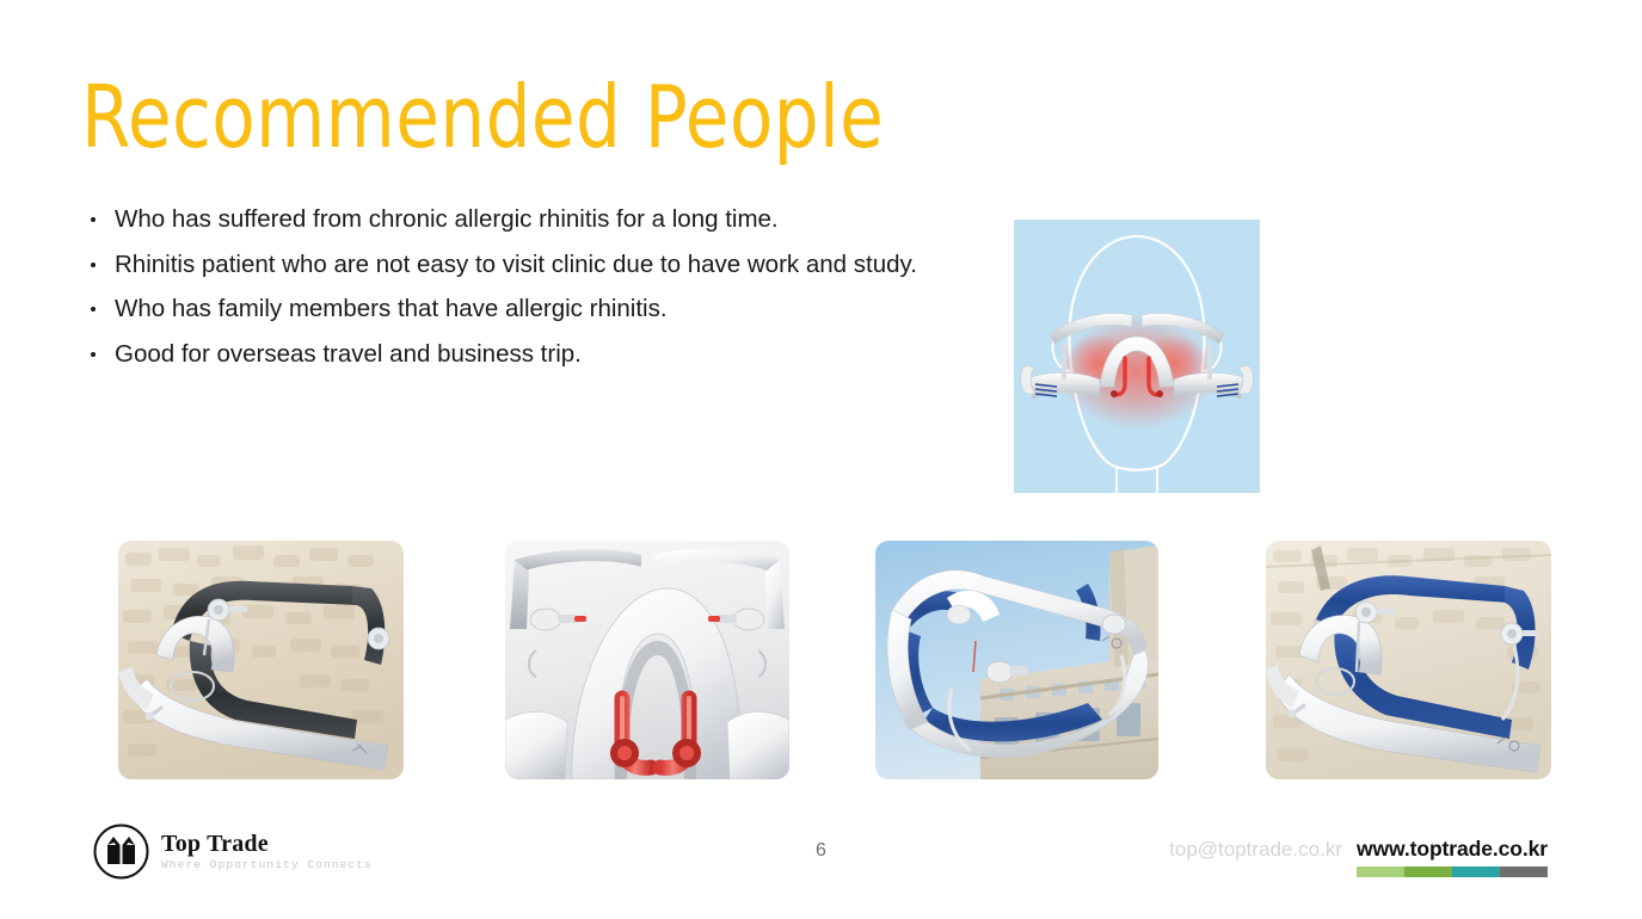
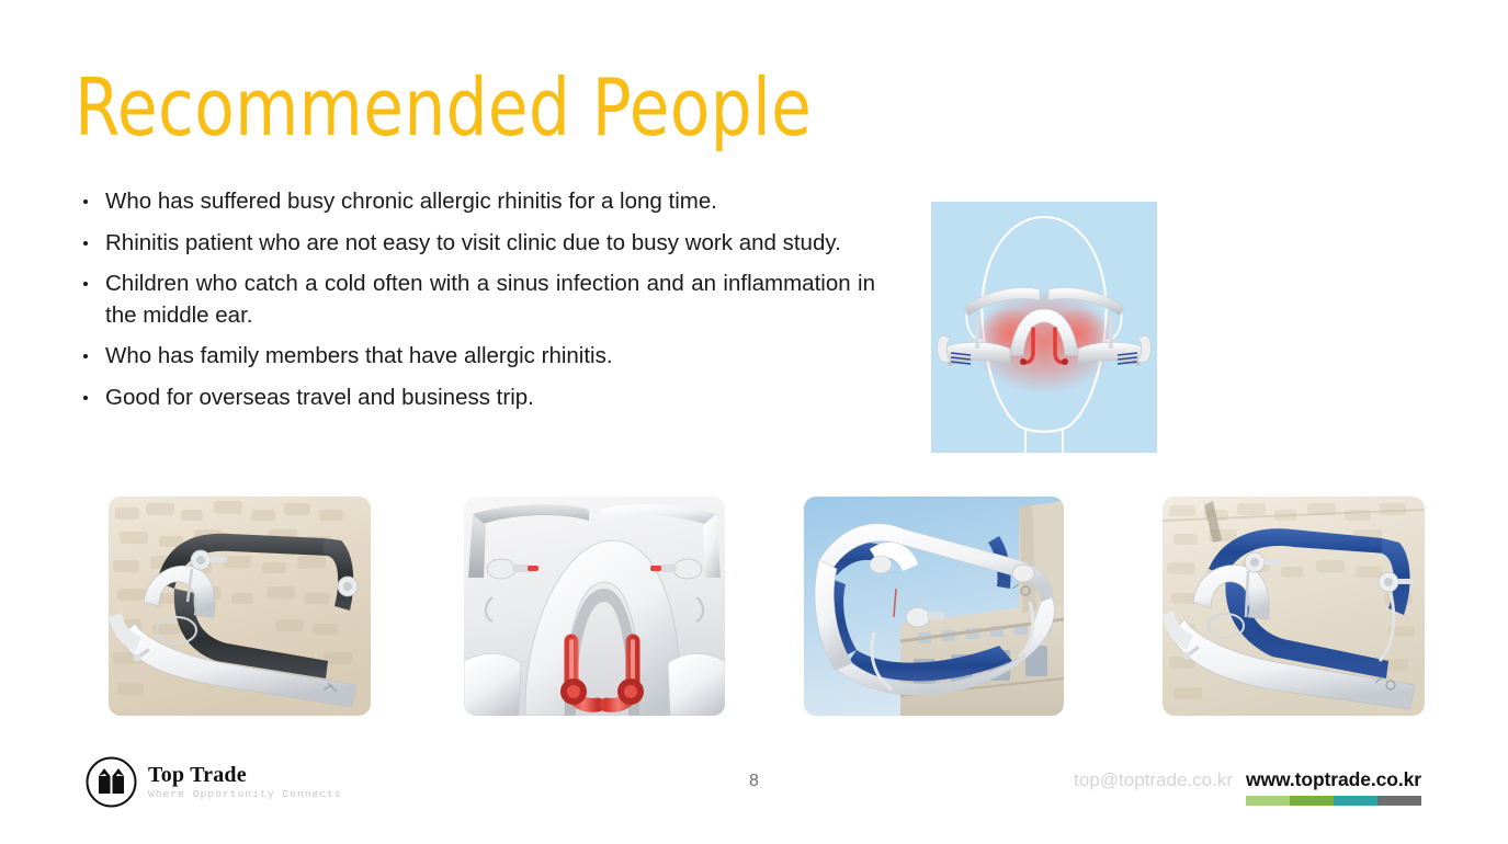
  Recommended People
- Who has suffered from chronic allergic rhinitis for a long time.
+ Who has suffered busy chronic allergic rhinitis for a long time.
- Rhinitis patient who are not easy to visit clinic due to have work and study.
+ Rhinitis patient who are not easy to visit clinic due to busy work and study.
+ Children who catch a cold often with a sinus infection and an inflammation in the middle ear.
  Who has family members that have allergic rhinitis.
  Good for overseas travel and business trip.
  Top Trade
  Where Opportunity Connects
- 6
+ 8
  top@toptrade.co.kr
  www.toptrade.co.kr
